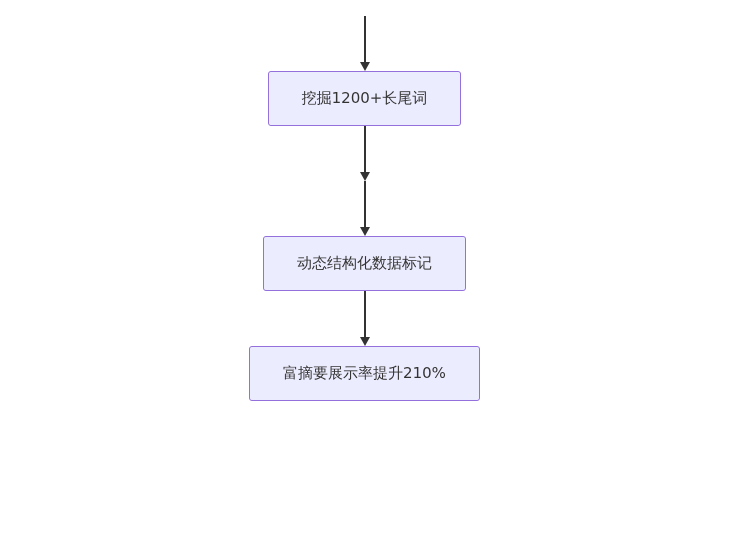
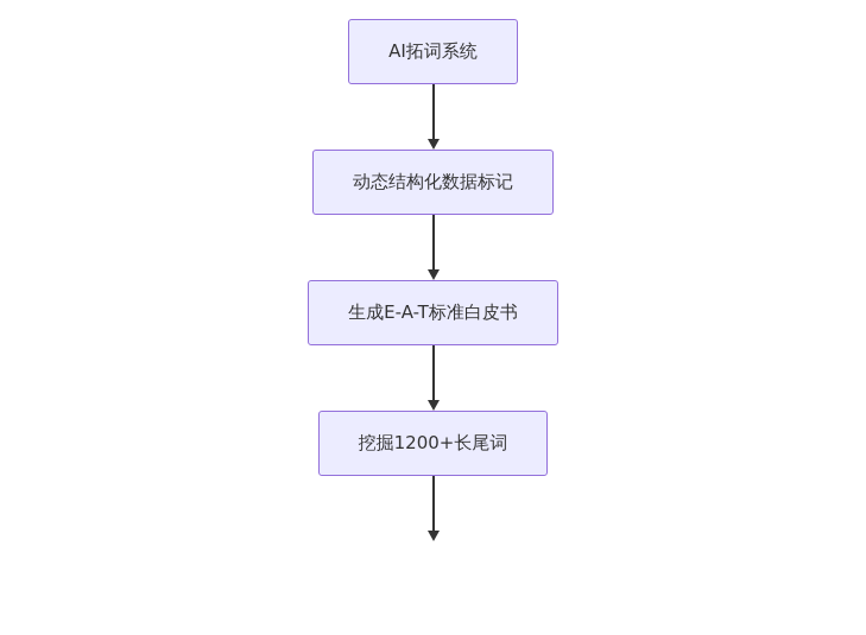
+ AI拓词系统
- 挖掘1200+长尾词
+ 动态结构化数据标记
+ 生成E-A-T标准白皮书
- 动态结构化数据标记
+ 挖掘1200+长尾词
- 富摘要展示率提升210%
